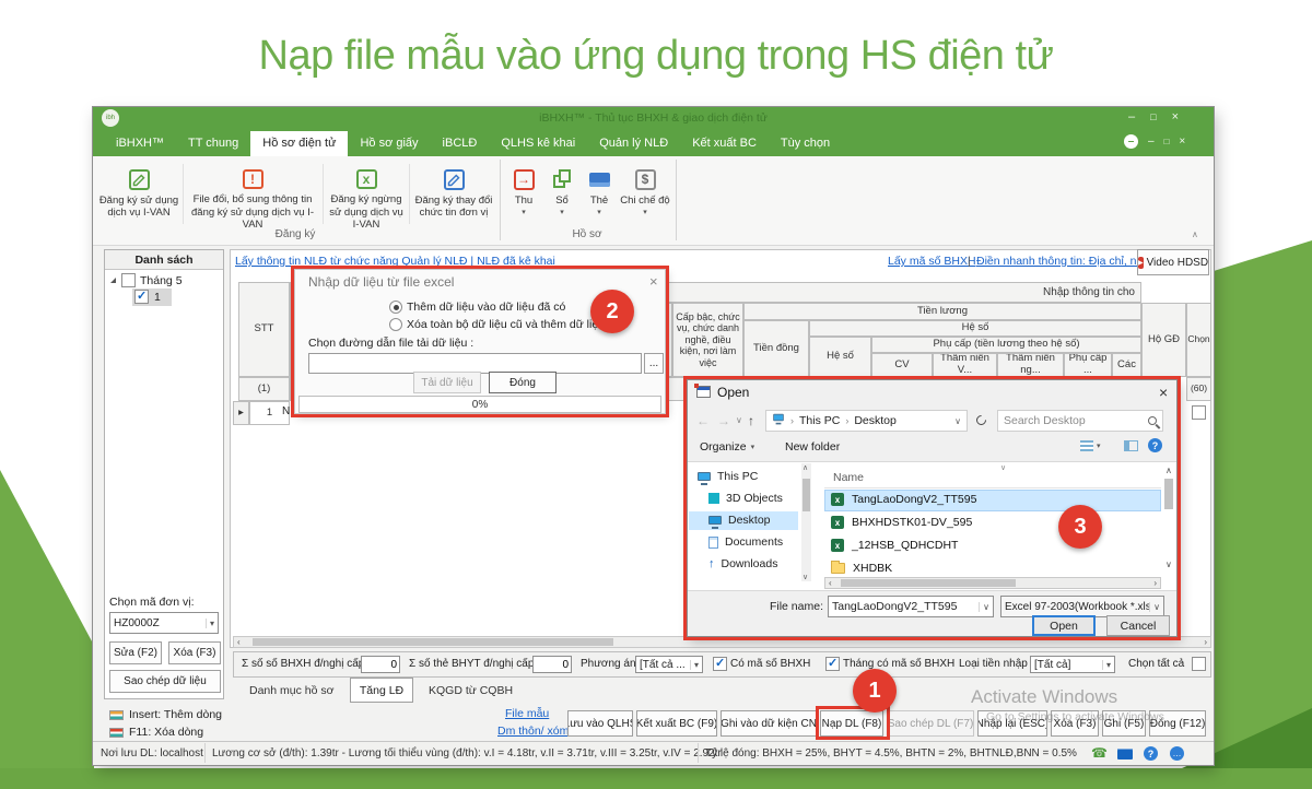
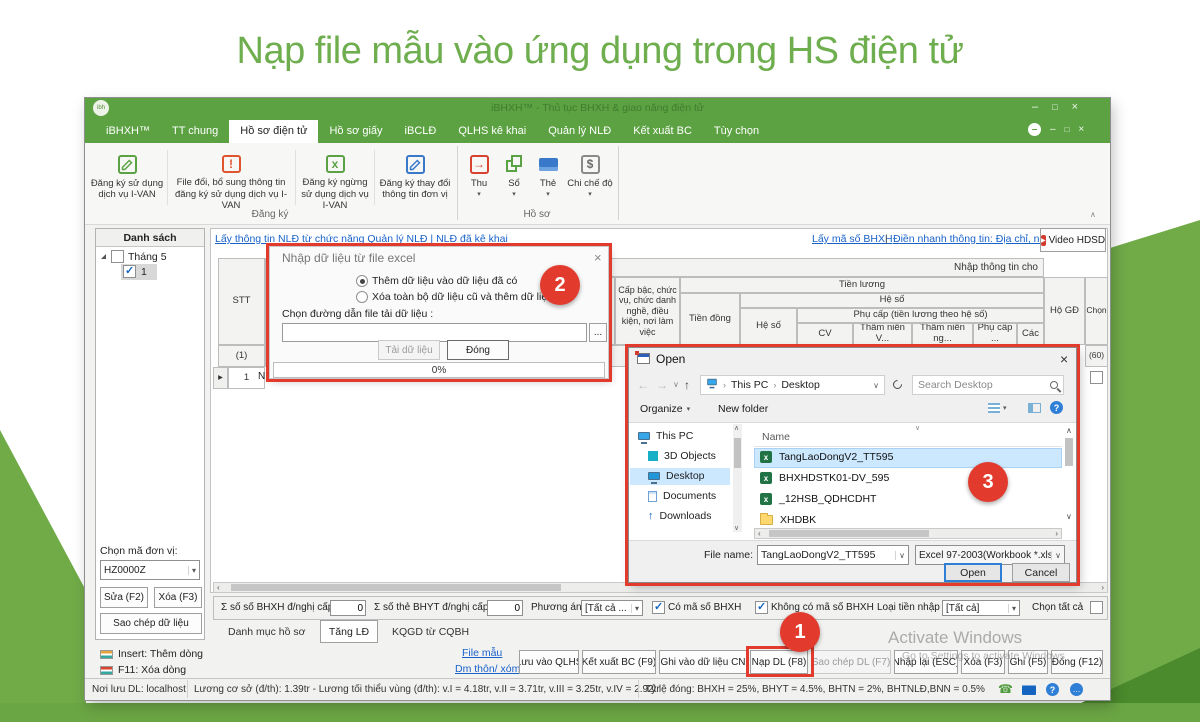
  Nạp file mẫu vào ứng dụng trong HS điện tử
- iBHXH™ - Thủ tục BHXH & giao dịch điện tử
+ iBHXH™ - Thủ tục BHXH & giao năng điện tử
  –
  □
  ×
  iBHXH™
  TT chung
  Hồ sơ điện tử
  Hồ sơ giấy
  iBCLĐ
  QLHS kê khai
  Quản lý NLĐ
  Kết xuất BC
  Tùy chọn
  –
  –
  □
  ×
  Đăng ký sử dụng dịch vụ I-VAN
  !
  File đổi, bổ sung thông tin đăng ký sử dụng dịch vụ I-VAN
  x
  Đăng ký ngừng sử dụng dịch vụ I-VAN
- Đăng ký thay đổi chức tin đơn vị
+ Đăng ký thay đổi thông tin đơn vị
  →
  Thu
  Sổ
  Thẻ
  $
  Chi chế độ
  Đăng ký
  Hồ sơ
  ∧
  Danh sách
  Tháng 5
  1
  Chọn mã đơn vị:
  HZ0000Z
  ▾
  Sửa (F2)
  Xóa (F3)
  Sao chép dữ liệu
  Lấy thông tin NLĐ từ chức năng Quản lý NLĐ | NLĐ đã kê khai
  Lấy mã số BHXH
  |
  Điền nhanh thông tin: Địa chỉ, n
  Video HDSD
  STT
  Nhập thông tin cho
  Cấp bậc, chức vụ, chức danh nghề, điều kiện, nơi làm việc
  Tiền lương
  Tiền đồng
  Hệ số
  Hệ số
  Phụ cấp (tiền lương theo hệ số)
  CV
  Thâm niên V...
  Thâm niên ng...
  Phụ cấp ...
  Các
  Hộ GĐ
  Chọn
  (1)
  (60)
  ▸
  1
  N
  ‹
  ›
  Σ số số BHXH đ/nghị cấ
  0
  Σ số thẻ BHYT đ/nghị cấp
  0
  Phương án
  [Tất cả ...
  ▾
  Có mã số BHXH
- Tháng có mã số BHXH
+ Không có mã số BHXH
  Loại tiền nhập
  [Tất cả]
  ▾
  Chọn tất cả
  Danh mục hồ sơ
  Tăng LĐ
  KQGD từ CQBH
  Insert: Thêm dòng
  F11: Xóa dòng
  File mẫu
  Dm thôn/ xóm
  Lưu vào QLH
  Kết xuất BC (F9)
- Ghi vào dữ kiện CN
+ Ghi vào dữ liệu CN
  Nạp DL (F8)
  Sao chép DL (F7)
  Nhập lại (ESC)
  Xóa (F3)
  Ghi (F5)
  Đóng (F12)
  Activate Windows
  Go to Settings to activate Windows
  Nơi lưu DL: localhost
  Lương cơ sở (đ/th): 1.39tr - Lương tối thiểu vùng (đ/th): v.I = 4.18tr, v.II = 3.71tr, v.III = 3.25tr, v.IV = 2.92tr
  Tỷ lệ đóng: BHXH = 25%, BHYT = 4.5%, BHTN = 2%, BHTNLĐ,BNN = 0.5%
  ☎
  ?
  …
  Nhập dữ liệu từ file excel
  ×
  Thêm dữ liệu vào dữ liệu đã có
  Xóa toàn bộ dữ liệu cũ và thêm dữ li
  Chọn đường dẫn file tải dữ liệu :
  ...
  Tải dữ liệu
  Đóng
  0%
  Open
  ×
  ←
  →
  ∨
  ↑
  ›
  This PC
  ›
  Desktop
  ∨
  Search Desktop
  Organize
  New folder
  ?
  This PC
  3D Objects
  Desktop
  Documents
  ↑
  Downloads
  Name
  x
  TangLaoDongV2_TT595
  x
  BHXHDSTK01-DV_595
  x
  _12HSB_QDHCDHT
  XHDBK
  ‹
  ›
  ∧
  ∨
  File name:
  TangLaoDongV2_TT595
  ∨
  Excel 97-2003(Workbook *.xls
  ∨
  Open
  Cancel
  1
  2
  3
